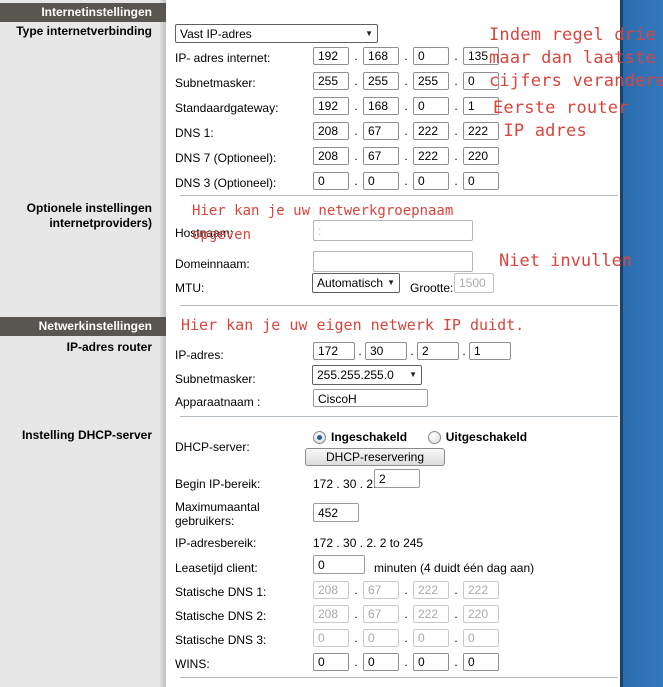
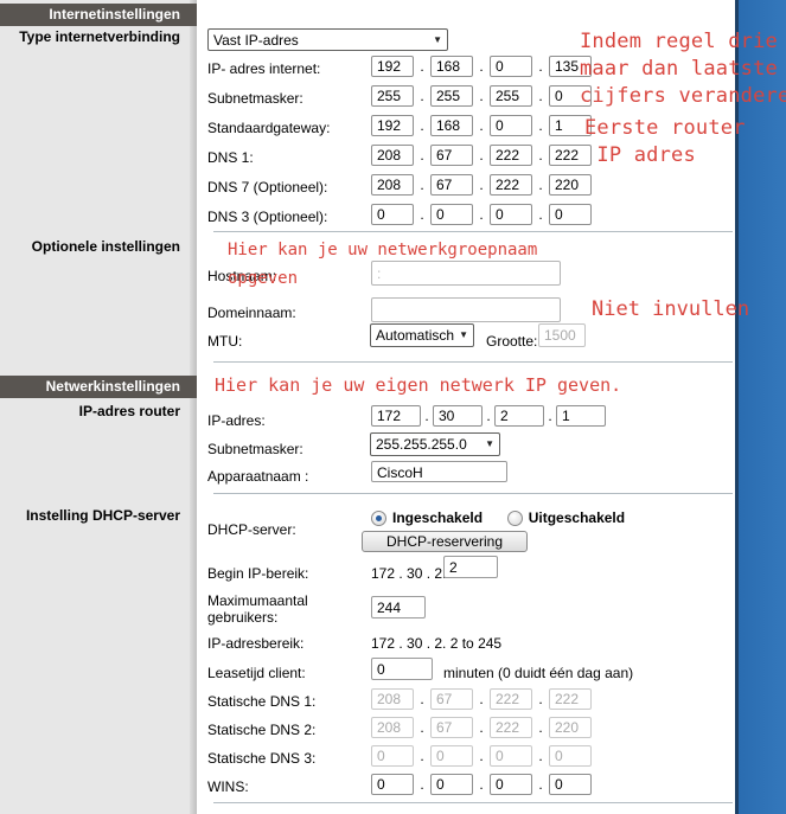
  Internetinstellingen
  Type internetverbinding
  Optionele instellingen
- internetproviders)
  Netwerkinstellingen
  IP-adres router
  Instelling DHCP-server
  Vast IP-adres
  ▼
  IP- adres internet:
  192 168 0 135
  Subnetmasker:
  255 255 255 0
  Standaardgateway:
  192 168 0 1
  DNS 1:
  208 67 222 222
  DNS 7 (Optioneel):
  208 67 222 220
  DNS 3 (Optioneel):
  0 0 0 0
  Hostnaam:
  :
  Domeinnaam:
  MTU:
  Automatisch
  ▼
  Grootte:
  1500
  IP-adres:
  172 30 2 1
  Subnetmasker:
  255.255.255.0
  ▼
  Apparaatnaam :
  CiscoH
  DHCP-server:
  Ingeschakeld Uitgeschakeld
  DHCP-reservering
  Begin IP-bereik:
  172 . 30 . 2
  2
  Maximumaantal
  gebruikers:
- 452
+ 244
  IP-adresbereik:
  172 . 30 . 2. 2 to 245
  Leasetijd client:
  0
- minuten (4 duidt één dag aan)
+ minuten (0 duidt één dag aan)
  Statische DNS 1:
  208 67 222 222
  Statische DNS 2:
  208 67 222 220
  Statische DNS 3:
  0 0 0 0
  WINS:
  0 0 0 0
  Indem regel drie
  maar dan laatste
  cijfers verandere
  Eerste router
  IP adres
  Hier kan je uw netwerkgroepnaam
  opgeven
  Niet invullen
- Hier kan je uw eigen netwerk IP duidt.
+ Hier kan je uw eigen netwerk IP geven.
